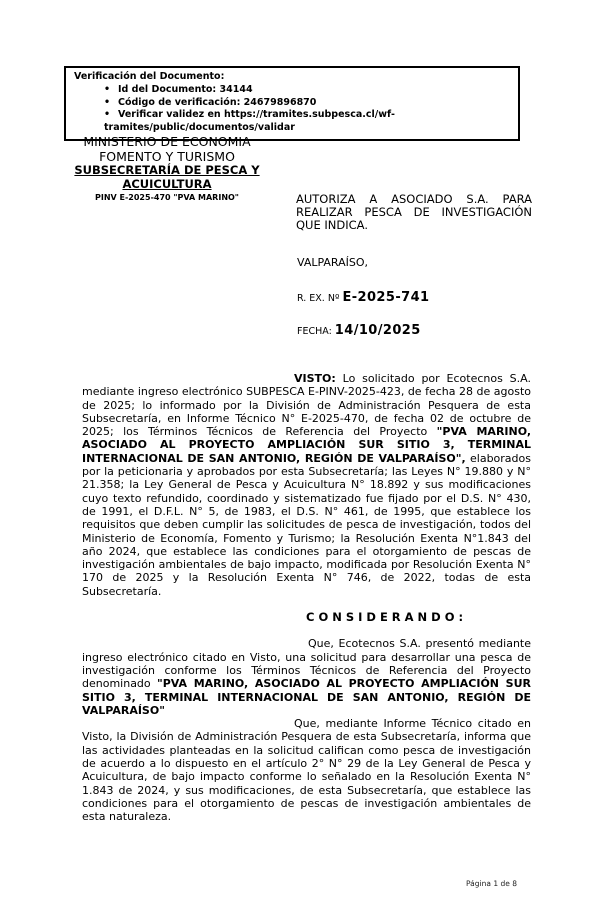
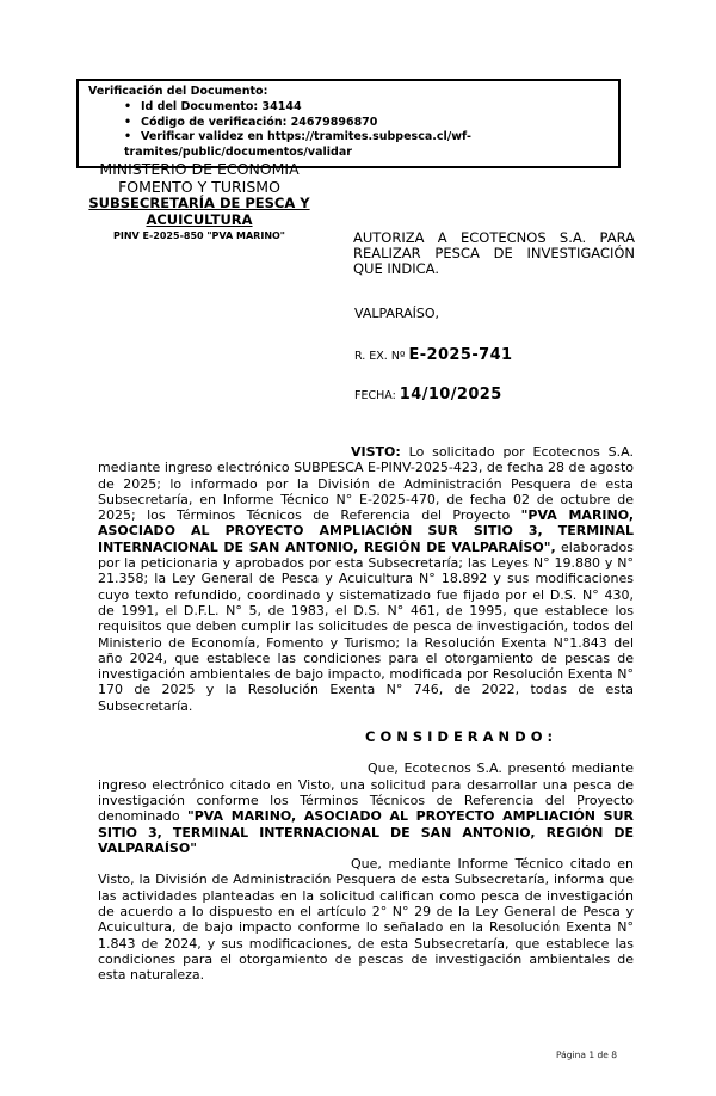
  Verificación del Documento:
  • Id del Documento: 34144
  • Código de verificación: 24679896870
  • Verificar validez en https://tramites.subpesca.cl/wf-tramites/public/documentos/validar
  MINISTERIO DE ECONOMIA
  FOMENTO Y TURISMO
  SUBSECRETARÍA DE PESCA Y
  ACUICULTURA
- PINV E-2025-470 "PVA MARINO"
+ PINV E-2025-850 "PVA MARINO"
- AUTORIZA A ASOCIADO S.A. PARA REALIZAR PESCA DE INVESTIGACIÓN QUE INDICA.
+ AUTORIZA A ECOTECNOS S.A. PARA REALIZAR PESCA DE INVESTIGACIÓN QUE INDICA.
  VALPARAÍSO,
  R. EX. Nº E-2025-741
  FECHA: 14/10/2025
  VISTO: Lo solicitado por Ecotecnos S.A. mediante ingreso electrónico SUBPESCA E-PINV-2025-423, de fecha 28 de agosto de 2025; lo informado por la División de Administración Pesquera de esta Subsecretaría, en Informe Técnico N° E-2025-470, de fecha 02 de octubre de 2025; los Términos Técnicos de Referencia del Proyecto "PVA MARINO, ASOCIADO AL PROYECTO AMPLIACIÓN SUR SITIO 3, TERMINAL INTERNACIONAL DE SAN ANTONIO, REGIÓN DE VALPARAÍSO", elaborados por la peticionaria y aprobados por esta Subsecretaría; las Leyes N° 19.880 y N° 21.358; la Ley General de Pesca y Acuicultura N° 18.892 y sus modificaciones cuyo texto refundido, coordinado y sistematizado fue fijado por el D.S. N° 430, de 1991, el D.F.L. N° 5, de 1983, el D.S. N° 461, de 1995, que establece los requisitos que deben cumplir las solicitudes de pesca de investigación, todos del Ministerio de Economía, Fomento y Turismo; la Resolución Exenta N°1.843 del año 2024, que establece las condiciones para el otorgamiento de pescas de investigación ambientales de bajo impacto, modificada por Resolución Exenta N° 170 de 2025 y la Resolución Exenta N° 746, de 2022, todas de esta Subsecretaría.
  CONSIDERANDO:
  Que, Ecotecnos S.A. presentó mediante ingreso electrónico citado en Visto, una solicitud para desarrollar una pesca de investigación conforme los Términos Técnicos de Referencia del Proyecto denominado "PVA MARINO, ASOCIADO AL PROYECTO AMPLIACIÓN SUR SITIO 3, TERMINAL INTERNACIONAL DE SAN ANTONIO, REGIÓN DE VALPARAÍSO"
  Que, mediante Informe Técnico citado en Visto, la División de Administración Pesquera de esta Subsecretaría, informa que las actividades planteadas en la solicitud califican como pesca de investigación de acuerdo a lo dispuesto en el artículo 2° N° 29 de la Ley General de Pesca y Acuicultura, de bajo impacto conforme lo señalado en la Resolución Exenta N° 1.843 de 2024, y sus modificaciones, de esta Subsecretaría, que establece las condiciones para el otorgamiento de pescas de investigación ambientales de esta naturaleza.
  Página 1 de 8
